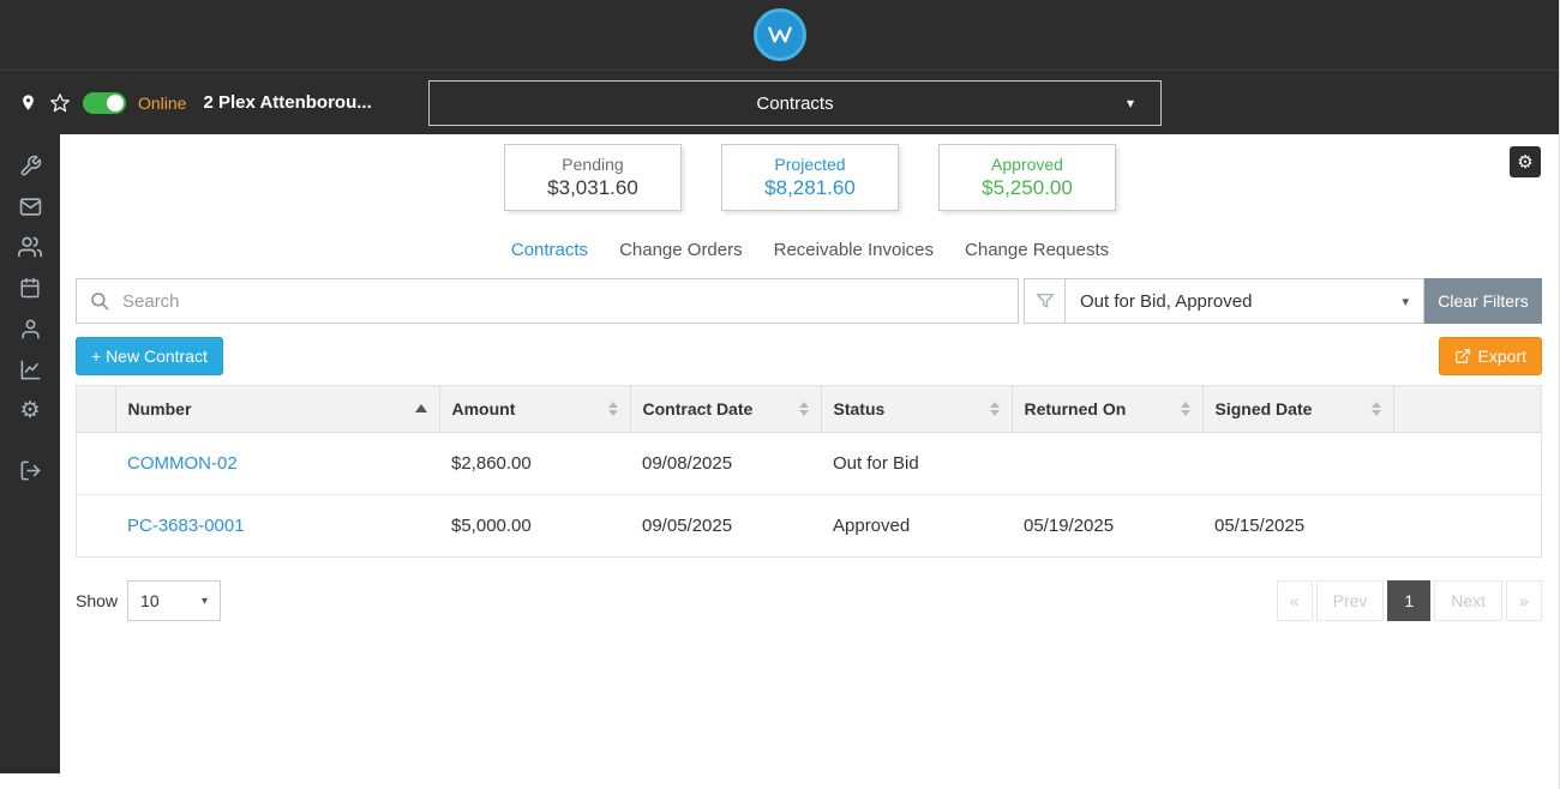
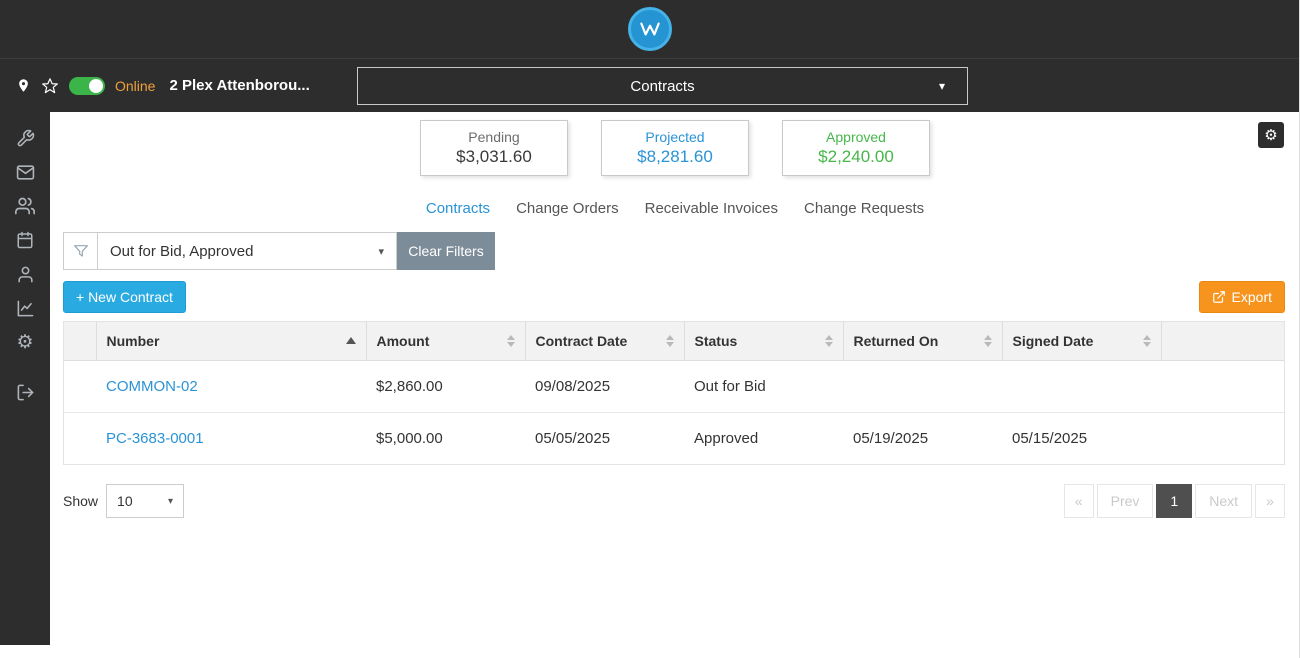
  Online
  2 Plex Attenborou...
  Contracts
  ▾
  ⚙
  ⚙
  Pending
  $3,031.60
  Projected
  $8,281.60
  Approved
- $5,250.00
+ $2,240.00
  Contracts
  Change Orders
  Receivable Invoices
  Change Requests
- Search
  Out for Bid, Approved
  ▾
  Clear Filters
  + New Contract
  Export
  	Number	Amount	Contract Date	Status	Returned On	Signed Date
  	COMMON-02	$2,860.00	09/08/2025	Out for Bid
- 	PC-3683-0001	$5,000.00	09/05/2025	Approved	05/19/2025	05/15/2025
+ 	PC-3683-0001	$5,000.00	05/05/2025	Approved	05/19/2025	05/15/2025
  Show
  10
  ▾
  «
  Prev
  1
  Next
  »
